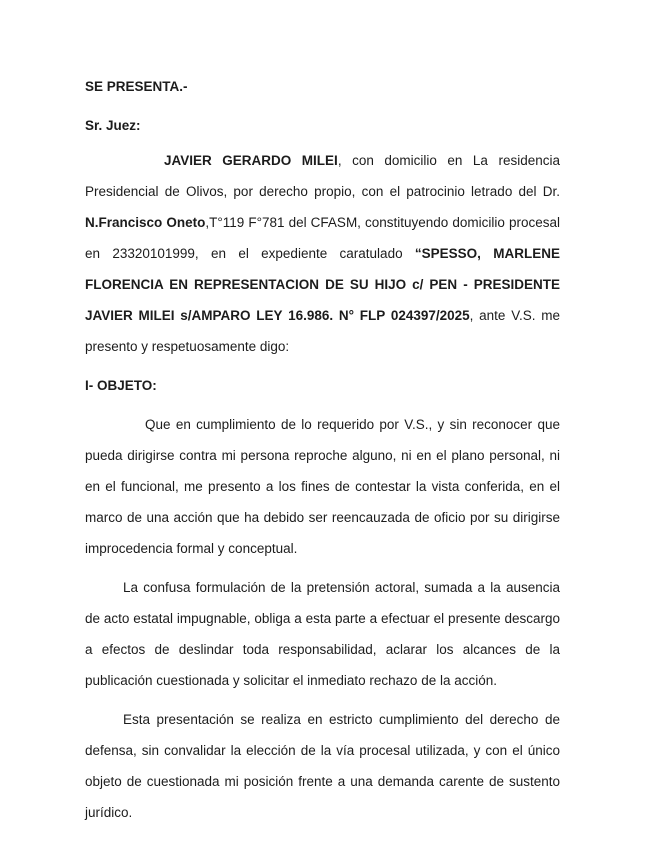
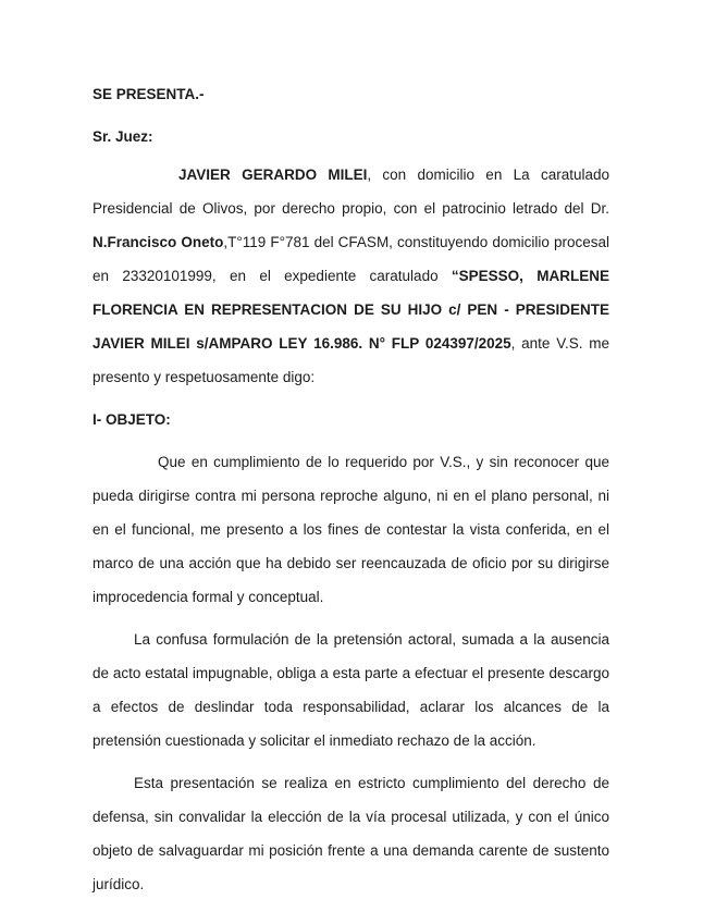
  SE PRESENTA.-
  Sr. Juez:
- JAVIER GERARDO MILEI, con domicilio en La residencia Presidencial de Olivos, por derecho propio, con el patrocinio letrado del Dr. N.Francisco Oneto,T°119 F°781 del CFASM, constituyendo domicilio procesal en 23320101999, en el expediente caratulado “SPESSO, MARLENE FLORENCIA EN REPRESENTACION DE SU HIJO c/ PEN - PRESIDENTE JAVIER MILEI s/AMPARO LEY 16.986. N° FLP 024397/2025, ante V.S. me presento y respetuosamente digo:
+ JAVIER GERARDO MILEI, con domicilio en La caratulado Presidencial de Olivos, por derecho propio, con el patrocinio letrado del Dr. N.Francisco Oneto,T°119 F°781 del CFASM, constituyendo domicilio procesal en 23320101999, en el expediente caratulado “SPESSO, MARLENE FLORENCIA EN REPRESENTACION DE SU HIJO c/ PEN - PRESIDENTE JAVIER MILEI s/AMPARO LEY 16.986. N° FLP 024397/2025, ante V.S. me presento y respetuosamente digo:
  I- OBJETO:
  Que en cumplimiento de lo requerido por V.S., y sin reconocer que pueda dirigirse contra mi persona reproche alguno, ni en el plano personal, ni en el funcional, me presento a los fines de contestar la vista conferida, en el marco de una acción que ha debido ser reencauzada de oficio por su dirigirse improcedencia formal y conceptual.
- La confusa formulación de la pretensión actoral, sumada a la ausencia de acto estatal impugnable, obliga a esta parte a efectuar el presente descargo a efectos de deslindar toda responsabilidad, aclarar los alcances de la publicación cuestionada y solicitar el inmediato rechazo de la acción.
+ La confusa formulación de la pretensión actoral, sumada a la ausencia de acto estatal impugnable, obliga a esta parte a efectuar el presente descargo a efectos de deslindar toda responsabilidad, aclarar los alcances de la pretensión cuestionada y solicitar el inmediato rechazo de la acción.
- Esta presentación se realiza en estricto cumplimiento del derecho de defensa, sin convalidar la elección de la vía procesal utilizada, y con el único objeto de cuestionada mi posición frente a una demanda carente de sustento jurídico.
+ Esta presentación se realiza en estricto cumplimiento del derecho de defensa, sin convalidar la elección de la vía procesal utilizada, y con el único objeto de salvaguardar mi posición frente a una demanda carente de sustento jurídico.
